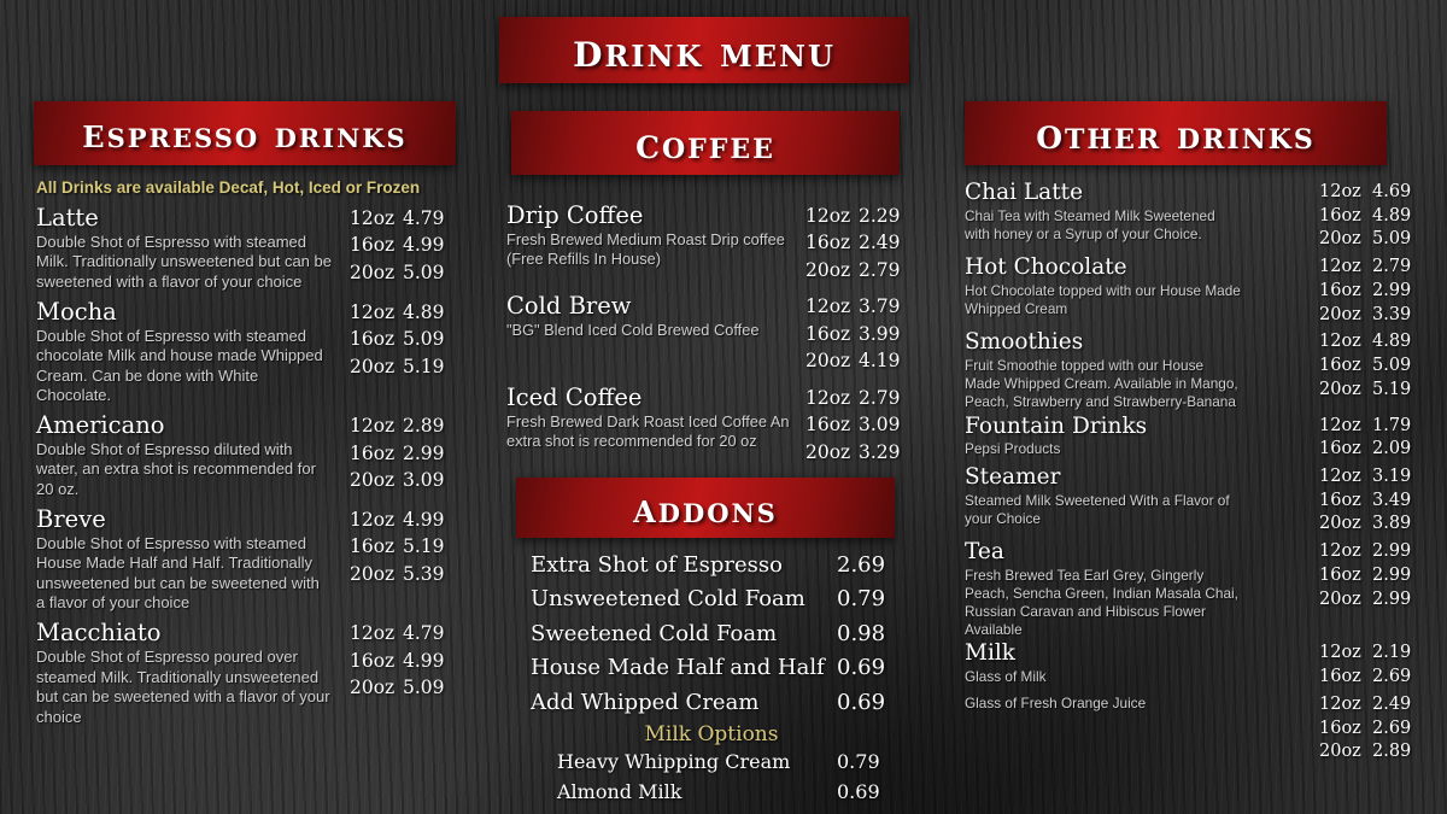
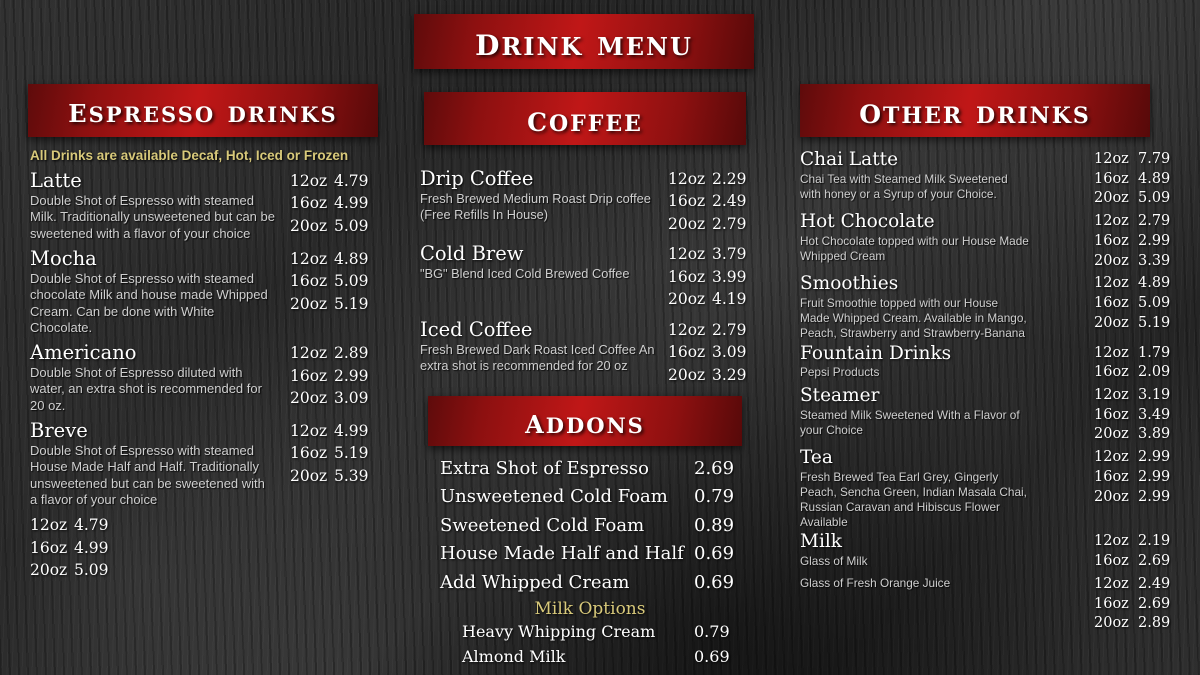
  drink menu
  espresso drinks
  coffee
  other drinks
  addons
  All Drinks are available Decaf, Hot, Iced or Frozen
  Latte
  Double Shot of Espresso with steamed Milk. Traditionally unsweetened but can be sweetened with a flavor of your choice
  12oz
  4.79
  16oz
  4.99
  20oz
  5.09
  Mocha
  Double Shot of Espresso with steamed chocolate Milk and house made Whipped Cream. Can be done with White Chocolate.
  12oz
  4.89
  16oz
  5.09
  20oz
  5.19
  Americano
  Double Shot of Espresso diluted with water, an extra shot is recommended for 20 oz.
  12oz
  2.89
  16oz
  2.99
  20oz
  3.09
  Breve
  Double Shot of Espresso with steamed House Made Half and Half. Traditionally unsweetened but can be sweetened with a flavor of your choice
  12oz
  4.99
  16oz
  5.19
  20oz
  5.39
- Macchiato
- Double Shot of Espresso poured over steamed Milk. Traditionally unsweetened but can be sweetened with a flavor of your choice
  12oz
  4.79
  16oz
  4.99
  20oz
  5.09
  Drip Coffee
  Fresh Brewed Medium Roast Drip coffee (Free Refills In House)
  12oz
  2.29
  16oz
  2.49
  20oz
  2.79
  Cold Brew
  "BG" Blend Iced Cold Brewed Coffee
  12oz
  3.79
  16oz
  3.99
  20oz
  4.19
  Iced Coffee
  Fresh Brewed Dark Roast Iced Coffee An extra shot is recommended for 20 oz
  12oz
  2.79
  16oz
  3.09
  20oz
  3.29
  Chai Latte
  Chai Tea with Steamed Milk Sweetened with honey or a Syrup of your Choice.
  12oz
- 4.69
+ 7.79
  16oz
  4.89
  20oz
  5.09
  Hot Chocolate
  Hot Chocolate topped with our House Made Whipped Cream
  12oz
  2.79
  16oz
  2.99
  20oz
  3.39
  Smoothies
  Fruit Smoothie topped with our House Made Whipped Cream. Available in Mango, Peach, Strawberry and Strawberry-Banana
  12oz
  4.89
  16oz
  5.09
  20oz
  5.19
  Fountain Drinks
  Pepsi Products
  12oz
  1.79
  16oz
  2.09
  Steamer
  Steamed Milk Sweetened With a Flavor of your Choice
  12oz
  3.19
  16oz
  3.49
  20oz
  3.89
  Tea
  Fresh Brewed Tea Earl Grey, Gingerly Peach, Sencha Green, Indian Masala Chai, Russian Caravan and Hibiscus Flower Available
  12oz
  2.99
  16oz
  2.99
  20oz
  2.99
  Milk
  Glass of Milk
  12oz
  2.19
  16oz
  2.69
  Glass of Fresh Orange Juice
  12oz
  2.49
  16oz
  2.69
  20oz
  2.89
  Extra Shot of Espresso
  2.69
  Unsweetened Cold Foam
  0.79
  Sweetened Cold Foam
- 0.98
+ 0.89
  House Made Half and Half
  0.69
  Add Whipped Cream
  0.69
  Milk Options
  Heavy Whipping Cream
  0.79
  Almond Milk
  0.69
